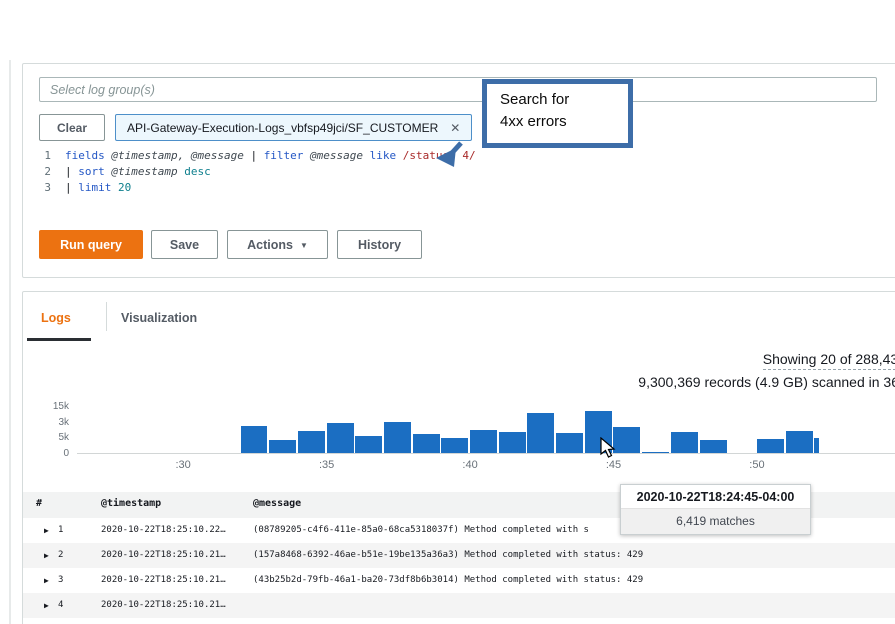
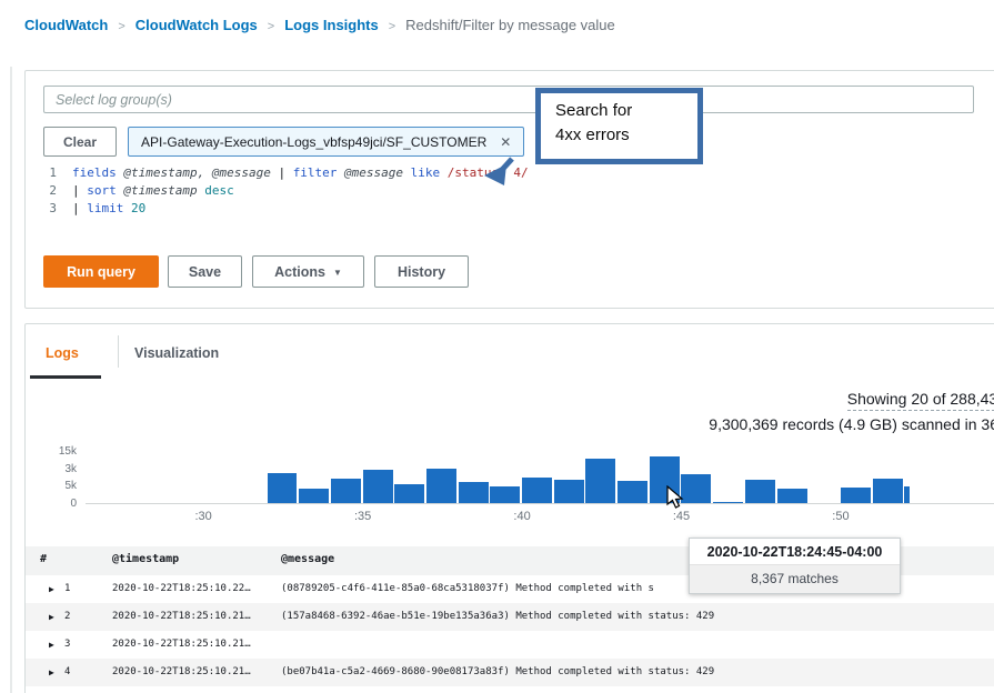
+ CloudWatch > CloudWatch Logs > Logs Insights > Redshift/Filter by message value
  Select log group(s)
  Clear
  API-Gateway-Execution-Logs_vbfsp49jci/SF_CUSTOMER
  ✕
  1 fields @timestamp, @message | filter @message like /statu 4/
  2 | sort @timestamp desc
  3 | limit 20
  Run query
  Save
  Actions ▼
  History
  Search for
  4xx errors
  Logs
  Visualization
  Showing 20 of 288,43
  9,300,369 records (4.9 GB) scanned in 3
  0
  5k
  3k
  15k
  :30
  :35
  :40
  :45
  :50
  #
  @timestamp
  @message
  ▶
  1
  2020-10-22T18:25:10.22…
  (08789205-c4f6-411e-85a0-68ca5318037f) Method completed with s
  ▶
  2
  2020-10-22T18:25:10.21…
  (157a8468-6392-46ae-b51e-19be135a36a3) Method completed with status: 429
  ▶
  3
  2020-10-22T18:25:10.21…
- (43b25b2d-79fb-46a1-ba20-73df8b6b3014) Method completed with status: 429
  ▶
  4
  2020-10-22T18:25:10.21…
+ (be07b41a-c5a2-4669-8680-90e08173a83f) Method completed with status: 429
  2020-10-22T18:24:45-04:00
- 6,419 matches
+ 8,367 matches
